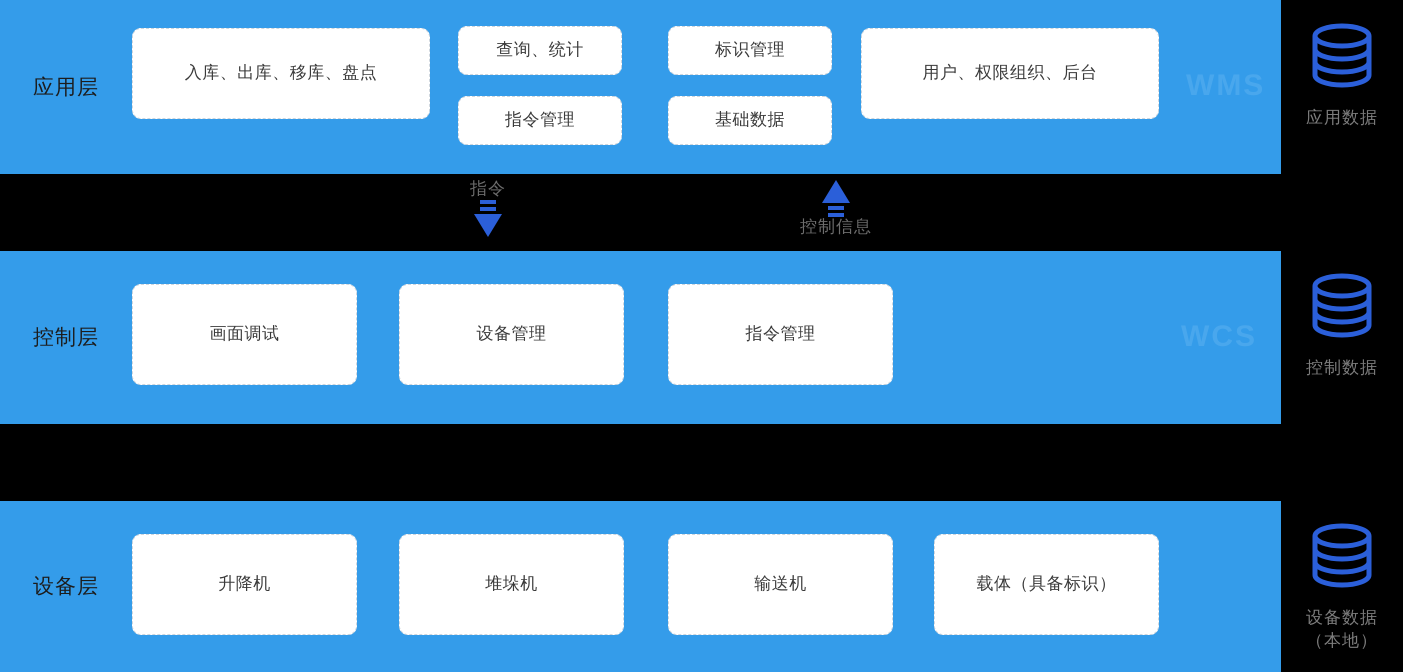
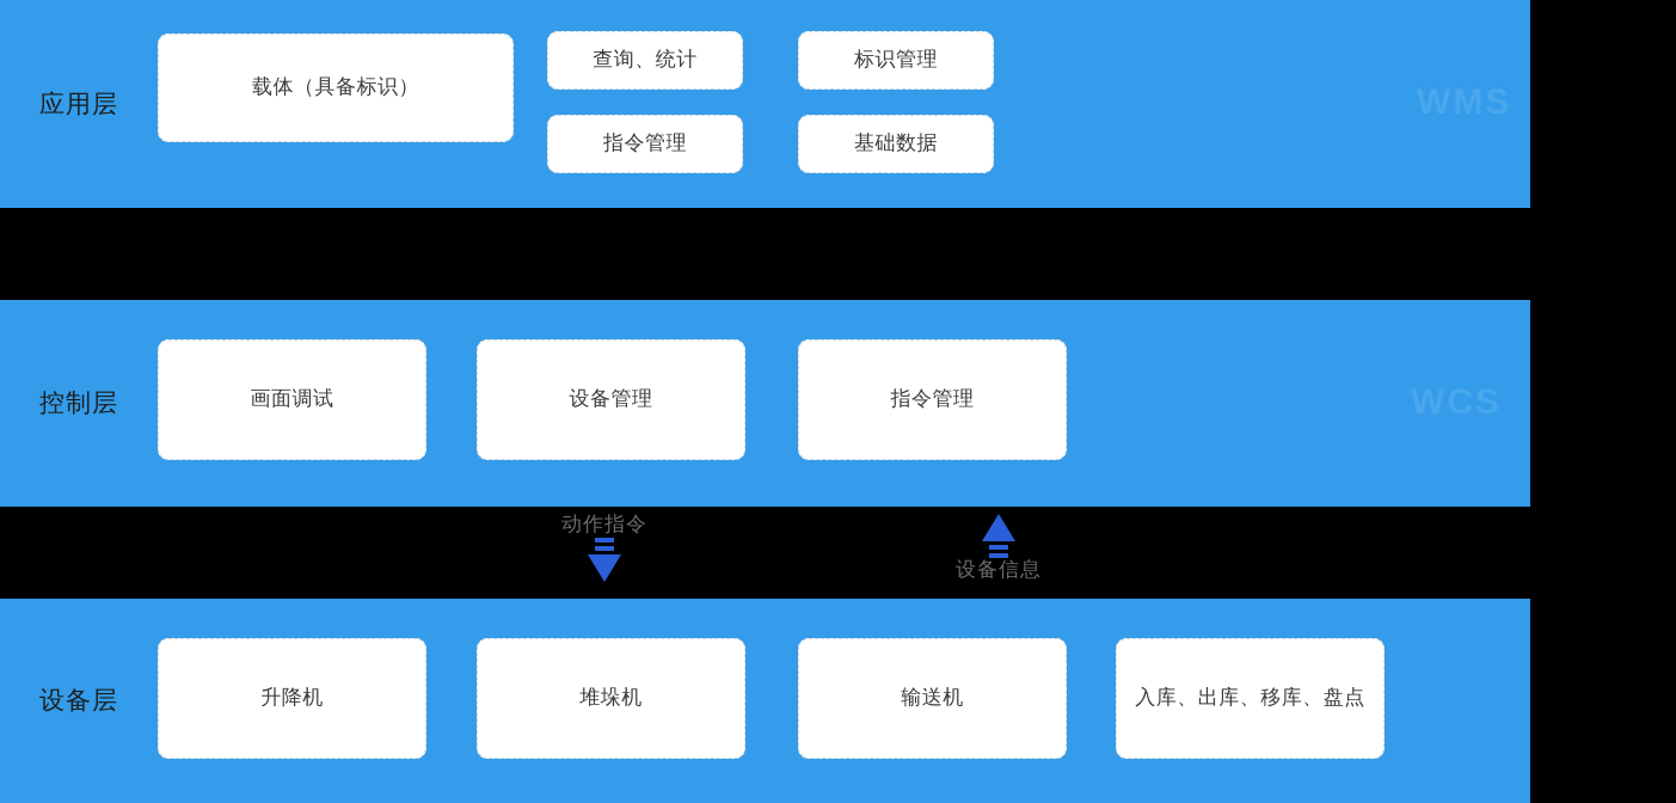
  应用层
- 入库、出库、移库、盘点
+ 载体（具备标识）
  查询、统计
  指令管理
  标识管理
  基础数据
- 用户、权限组织、后台
- 指令
- 控制信息
  控制层
  画面调试
  设备管理
  指令管理
+ 动作指令
+ 设备信息
  设备层
  升降机
  堆垛机
  输送机
- 载体（具备标识）
+ 入库、出库、移库、盘点
- 应用数据
- 控制数据
- 设备数据
- （本地）
